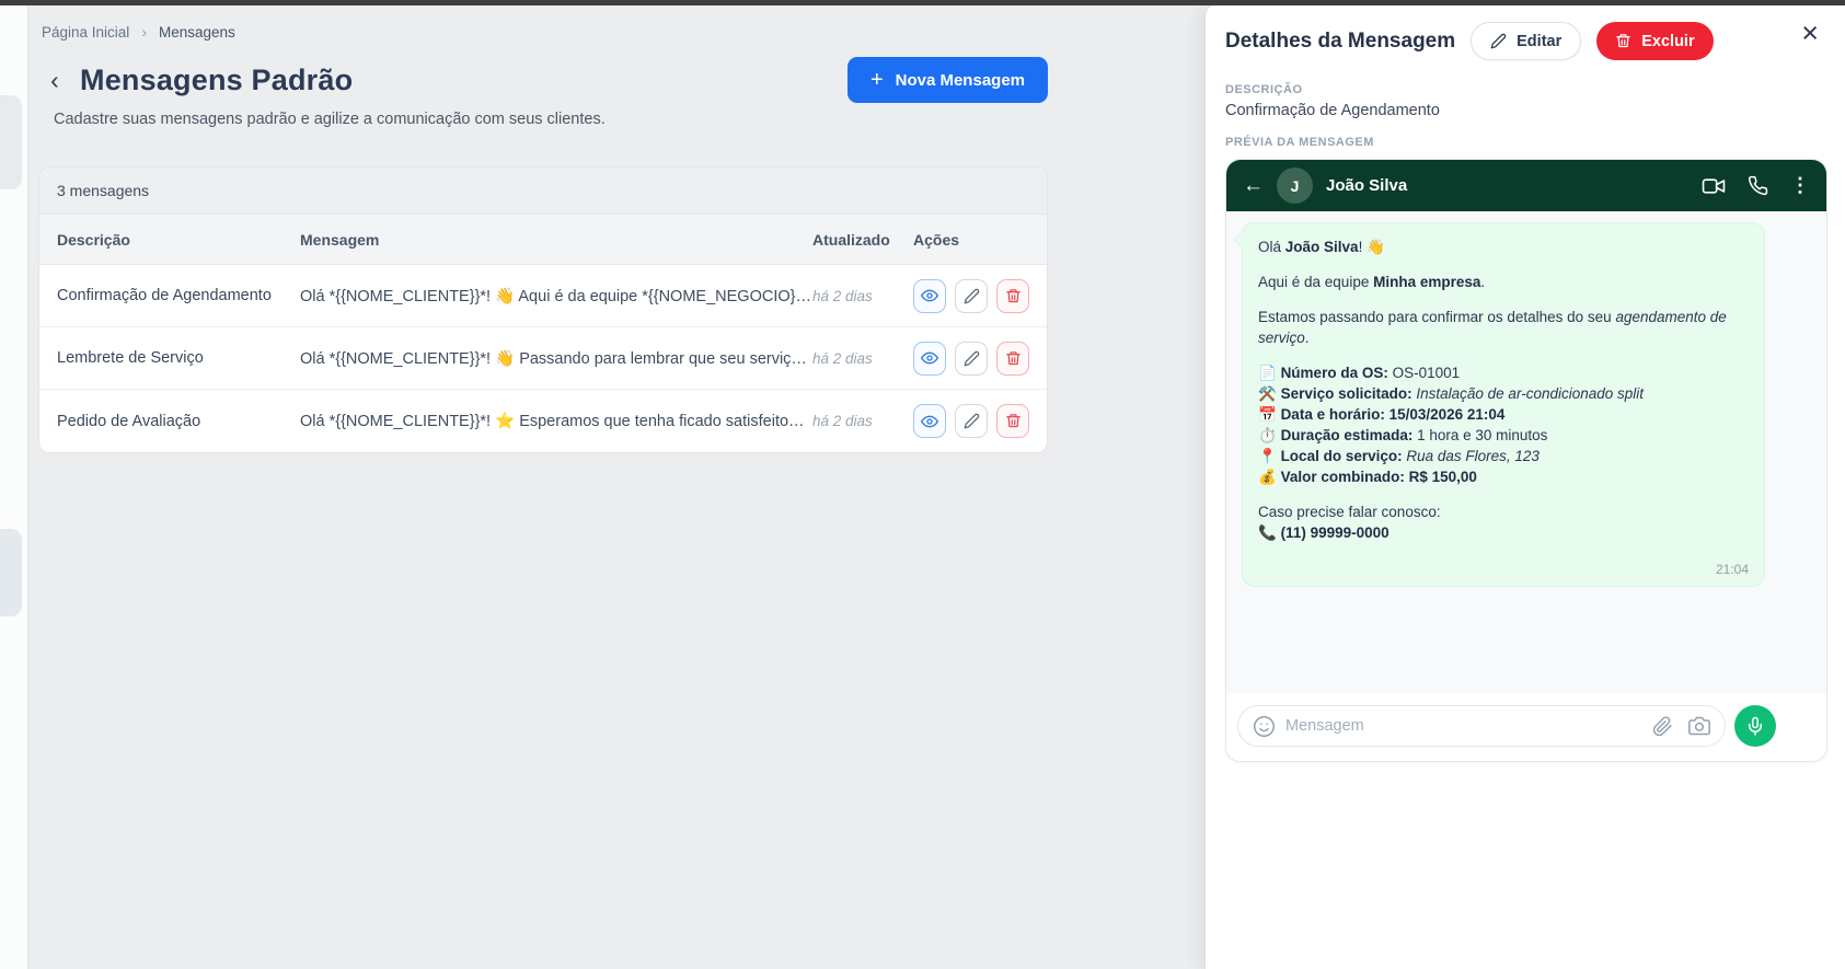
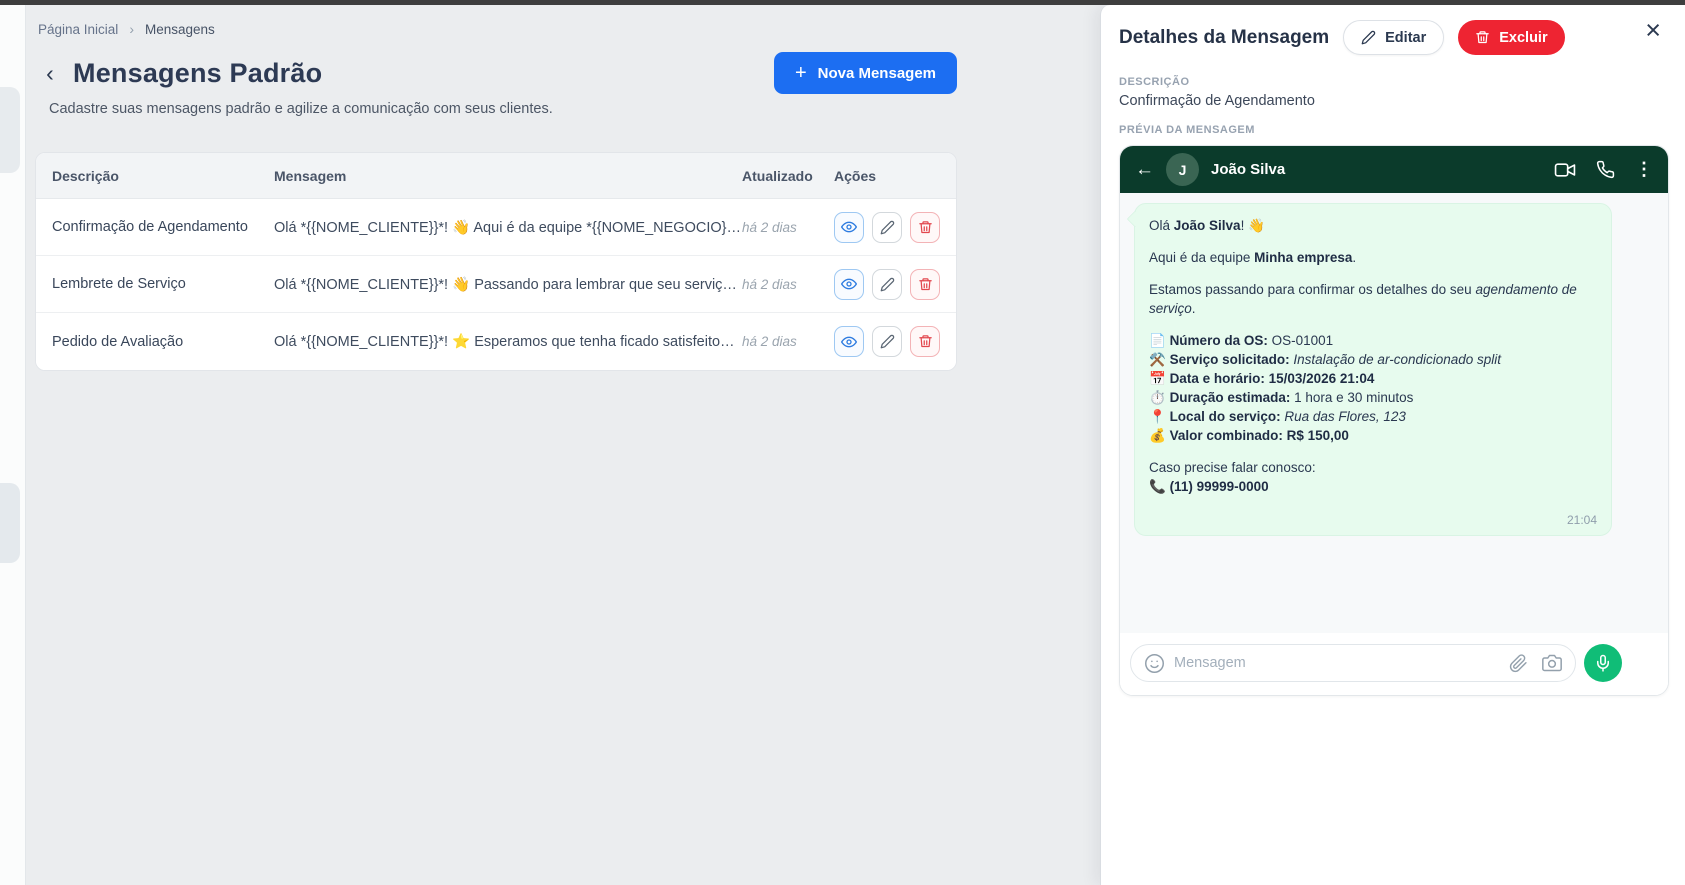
  Página Inicial
  ›
  Mensagens
  ‹
  Mensagens Padrão
  +
  Nova Mensagem
  Cadastre suas mensagens padrão e agilize a comunicação com seus clientes.
- 3 mensagens
  Descrição
  Mensagem
  Atualizado
  Ações
  Confirmação de Agendamento
  Olá *{{NOME_CLIENTE}}*! 👋 Aqui é da equipe *{{NOME_NEGOCIO}…
  há 2 dias
  Lembrete de Serviço
  Olá *{{NOME_CLIENTE}}*! 👋 Passando para lembrar que seu serviç…
  há 2 dias
  Pedido de Avaliação
  Olá *{{NOME_CLIENTE}}*! ⭐ Esperamos que tenha ficado satisfeito…
  há 2 dias
  ×
  Detalhes da Mensagem
  Editar
  Excluir
  DESCRIÇÃO
  Confirmação de Agendamento
  PRÉVIA DA MENSAGEM
  ←
  J
  João Silva
  ⋮
  Olá João Silva! 👋
  Aqui é da equipe Minha empresa.
  Estamos passando para confirmar os detalhes do seu agendamento de serviço.
  📄 Número da OS: OS-01001
  ⚒️ Serviço solicitado: Instalação de ar-condicionado split
  📅 Data e horário: 15/03/2026 21:04
  ⏱️ Duração estimada: 1 hora e 30 minutos
  📍 Local do serviço: Rua das Flores, 123
  💰 Valor combinado: R$ 150,00
  Caso precise falar conosco:
  📞 (11) 99999-0000
  21:04
  Mensagem
